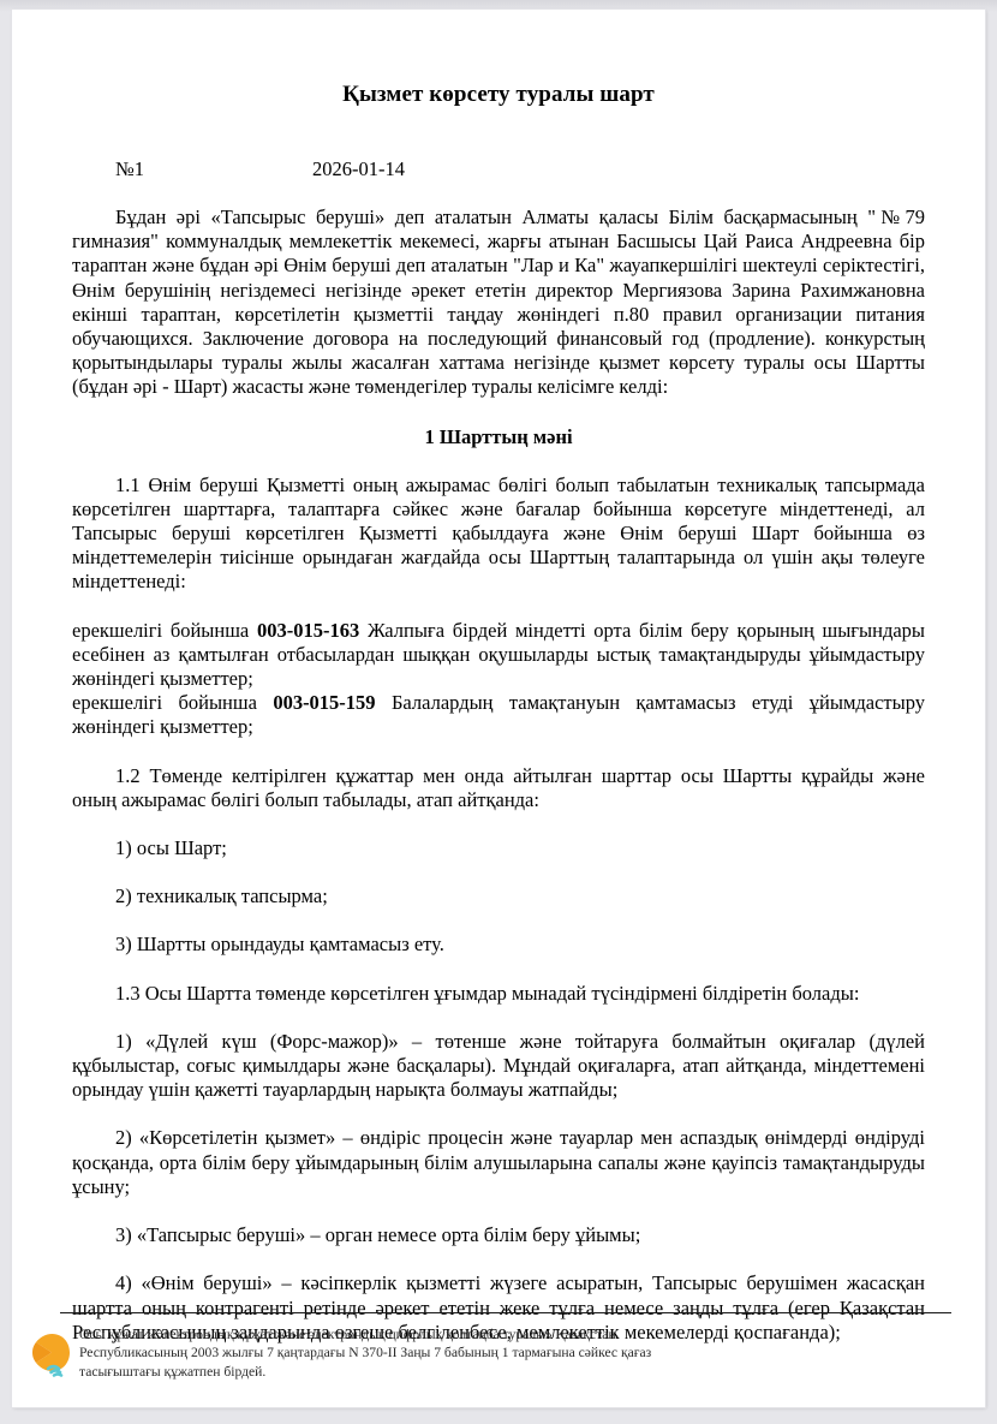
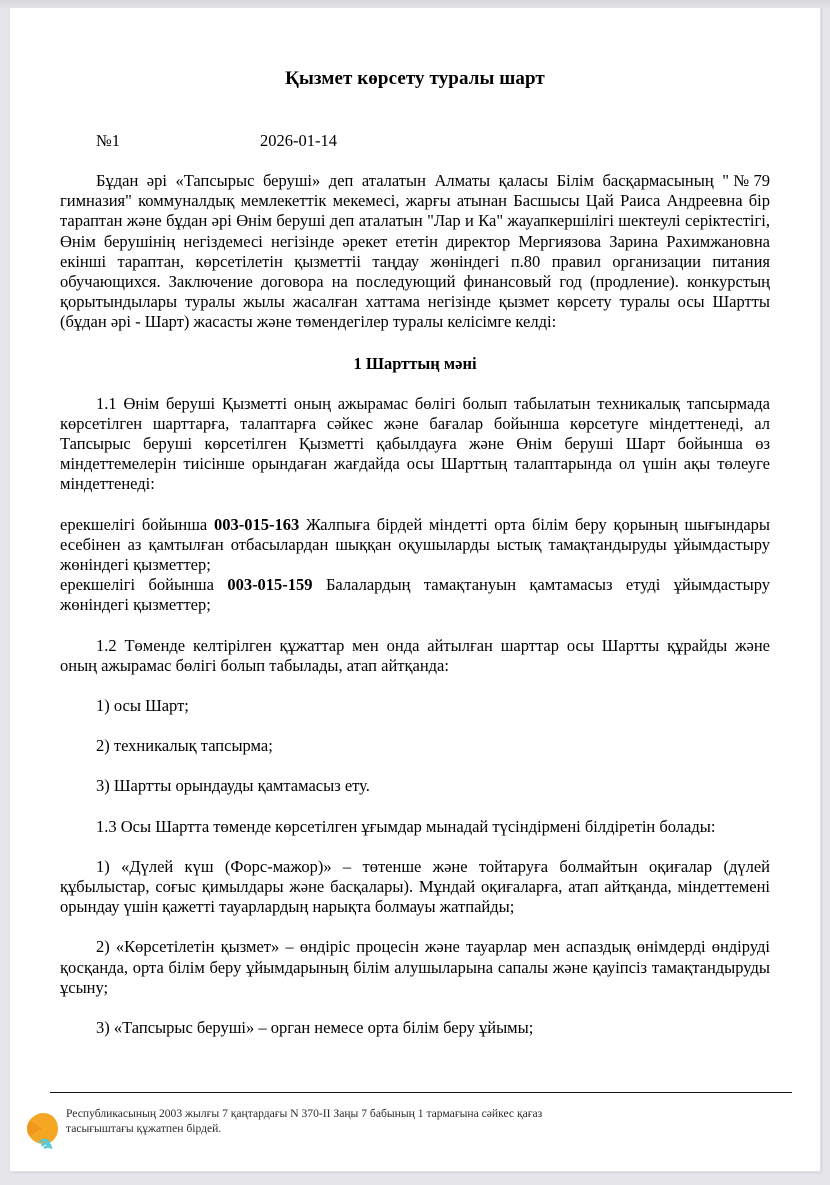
  Қызмет көрсету туралы шарт
  №1
  2026-01-14
  Бұдан әрі «Тапсырыс беруші» деп аталатын Алматы қаласы Білім басқармасының "№79 гимназия" коммуналдық мемлекеттік мекемесі, жарғы атынан Басшысы Цай Раиса Андреевна бір тараптан және бұдан әрі Өнім беруші деп аталатын "Лар и Ка" жауапкершілігі шектеулі серіктестігі, Өнім берушінің негіздемесі негізінде әрекет ететін директор Мергиязова Зарина Рахимжановна екінші тараптан, көрсетілетін қызметтіі таңдау жөніндегі п.80 правил организации питания обучающихся. Заключение договора на последующий финансовый год (продление). конкурстың қорытындылары туралы жылы жасалған хаттама негізінде қызмет көрсету туралы осы Шартты (бұдан әрі - Шарт) жасасты және төмендегілер туралы келісімге келді:
  1 Шарттың мәні
  1.1 Өнім беруші Қызметті оның ажырамас бөлігі болып табылатын техникалық тапсырмада көрсетілген шарттарға, талаптарға сәйкес және бағалар бойынша көрсетуге міндеттенеді, ал Тапсырыс беруші көрсетілген Қызметті қабылдауға және Өнім беруші Шарт бойынша өз міндеттемелерін тиісінше орындаған жағдайда осы Шарттың талаптарында ол үшін ақы төлеуге міндеттенеді:
  ерекшелігі бойынша 003-015-163 Жалпыға бірдей міндетті орта білім беру қорының шығындары есебінен аз қамтылған отбасылардан шыққан оқушыларды ыстық тамақтандыруды ұйымдастыру жөніндегі қызметтер;
  ерекшелігі бойынша 003-015-159 Балалардың тамақтануын қамтамасыз етуді ұйымдастыру жөніндегі қызметтер;
  1.2 Төменде келтірілген құжаттар мен онда айтылған шарттар осы Шартты құрайды және оның ажырамас бөлігі болып табылады, атап айтқанда:
  1) осы Шарт;
  2) техникалық тапсырма;
  3) Шартты орындауды қамтамасыз ету.
  1.3 Осы Шартта төменде көрсетілген ұғымдар мынадай түсіндірмені білдіретін болады:
  1) «Дүлей күш (Форс-мажор)» – төтенше және тойтаруға болмайтын оқиғалар (дүлей құбылыстар, соғыс қимылдары және басқалары). Мұндай оқиғаларға, атап айтқанда, міндеттемені орындау үшін қажетті тауарлардың нарықта болмауы жатпайды;
  2) «Көрсетілетін қызмет» – өндіріс процесін және тауарлар мен аспаздық өнімдерді өндіруді қосқанда, орта білім беру ұйымдарының білім алушыларына сапалы және қауіпсіз тамақтандыруды ұсыну;
  3) «Тапсырыс беруші» – орган немесе орта білім беру ұйымы;
- 4) «Өнім беруші» – кәсіпкерлік қызметті жүзеге асыратын, Тапсырыс берушімен жасасқан шартта оның контрагенті ретінде әрекет ететін жеке тұлға немесе заңды тұлға (егер Қазақстан Республикасының заңдарында өзгеше белгіленбесе, мемлекеттік мекемелерді қоспағанда);
- Осы құжат «Электрондық құжат және электрондық цифрлық қолтаңба туралы» Қазақстан
  Республикасының 2003 жылғы 7 қаңтардағы N 370-II Заңы 7 бабының 1 тармағына сәйкес қағаз
  тасығыштағы құжатпен бірдей.
